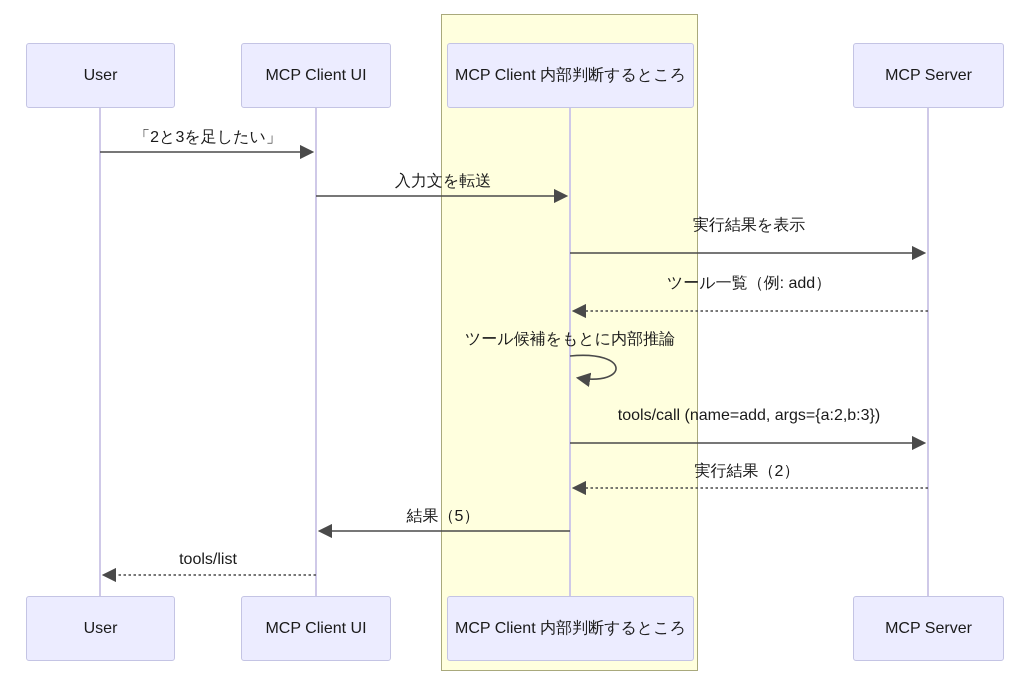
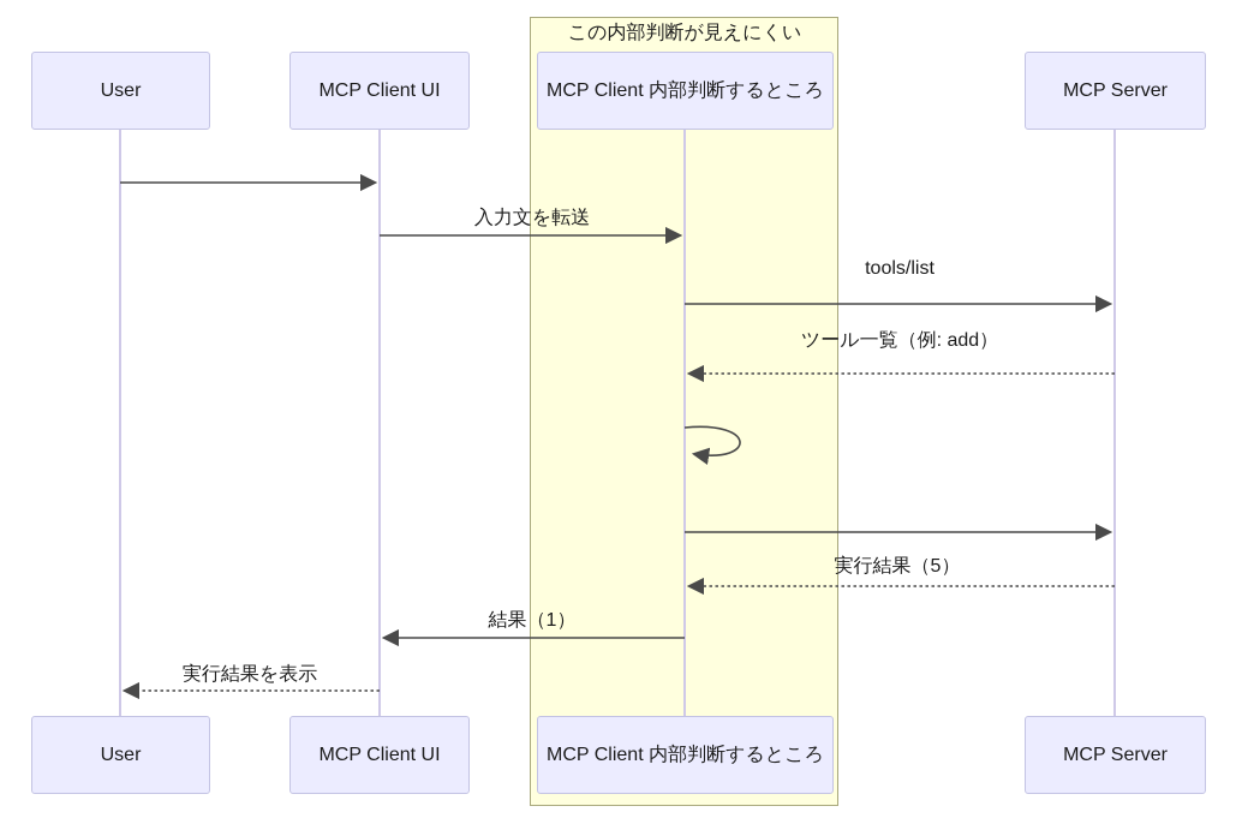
+ この内部判断が見えにくい
  User
  MCP Client UI
  MCP Client 内部判断するところ
  MCP Server
  User
  MCP Client UI
  MCP Client 内部判断するところ
  MCP Server
- 「2と3を足したい」
  入力文を転送
- 実行結果を表示
+ tools/list
  ツール一覧（例: add）
- ツール候補をもとに内部推論
- tools/call (name=add, args={a:2,b:3})
- 実行結果（2）
+ 実行結果（5）
- 結果（5）
+ 結果（1）
- tools/list
+ 実行結果を表示
